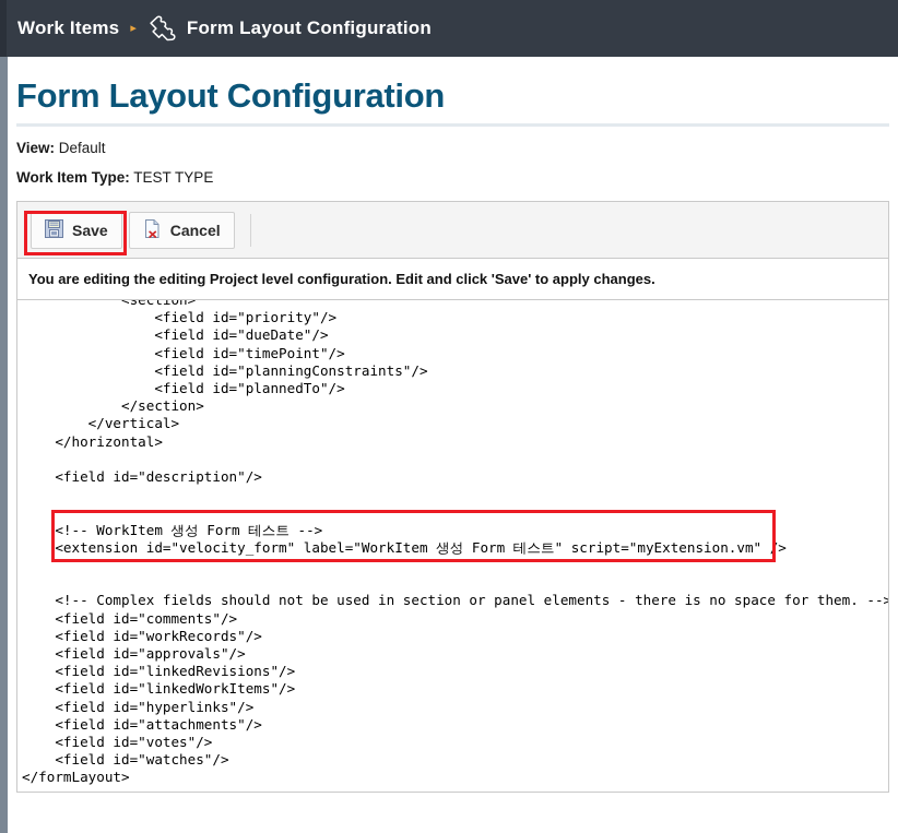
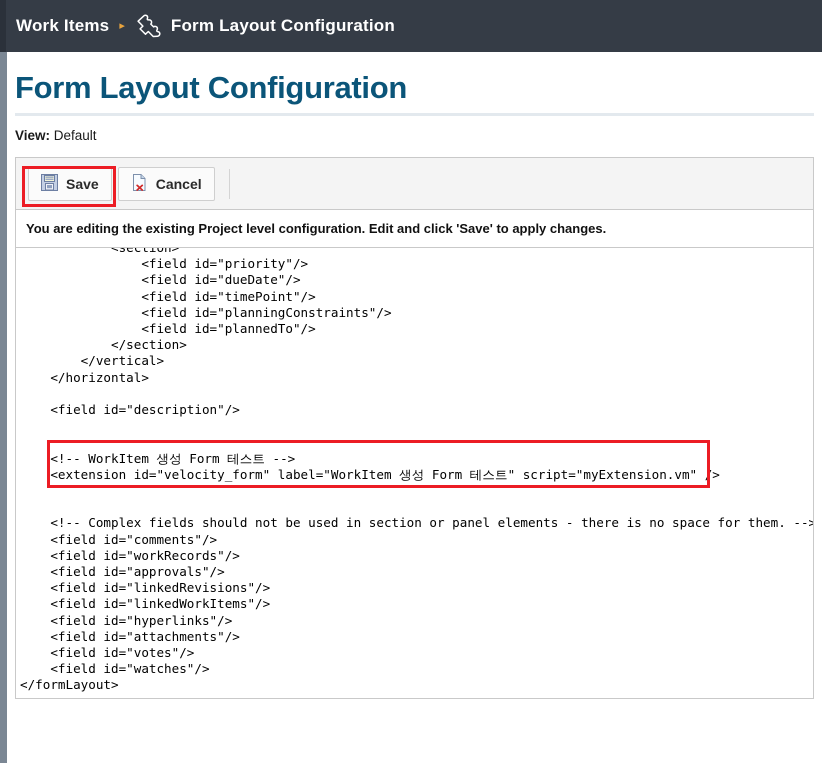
  Work Items
  ▸
  Form Layout Configuration
  Form Layout Configuration
  View: Default
- Work Item Type: TEST TYPE
  Save
  Cancel
- You are editing the editing Project level configuration. Edit and click 'Save' to apply changes.
+ You are editing the existing Project level configuration. Edit and click 'Save' to apply changes.
  <section>
  <field id="priority"/>
  <field id="dueDate"/>
  <field id="timePoint"/>
  <field id="planningConstraints"/>
  <field id="plannedTo"/>
  </section>
  </vertical>
  </horizontal>
  <field id="description"/>
  <!-- WorkItem 생성 Form 테스트 -->
  <extension id="velocity_form" label="WorkItem 생성 Form 테스트" script="myExtension.vm" />
  <!-- Complex fields should not be used in section or panel elements - there is no space for them. -->
  <field id="comments"/>
  <field id="workRecords"/>
  <field id="approvals"/>
  <field id="linkedRevisions"/>
  <field id="linkedWorkItems"/>
  <field id="hyperlinks"/>
  <field id="attachments"/>
  <field id="votes"/>
  <field id="watches"/>
  </formLayout>
